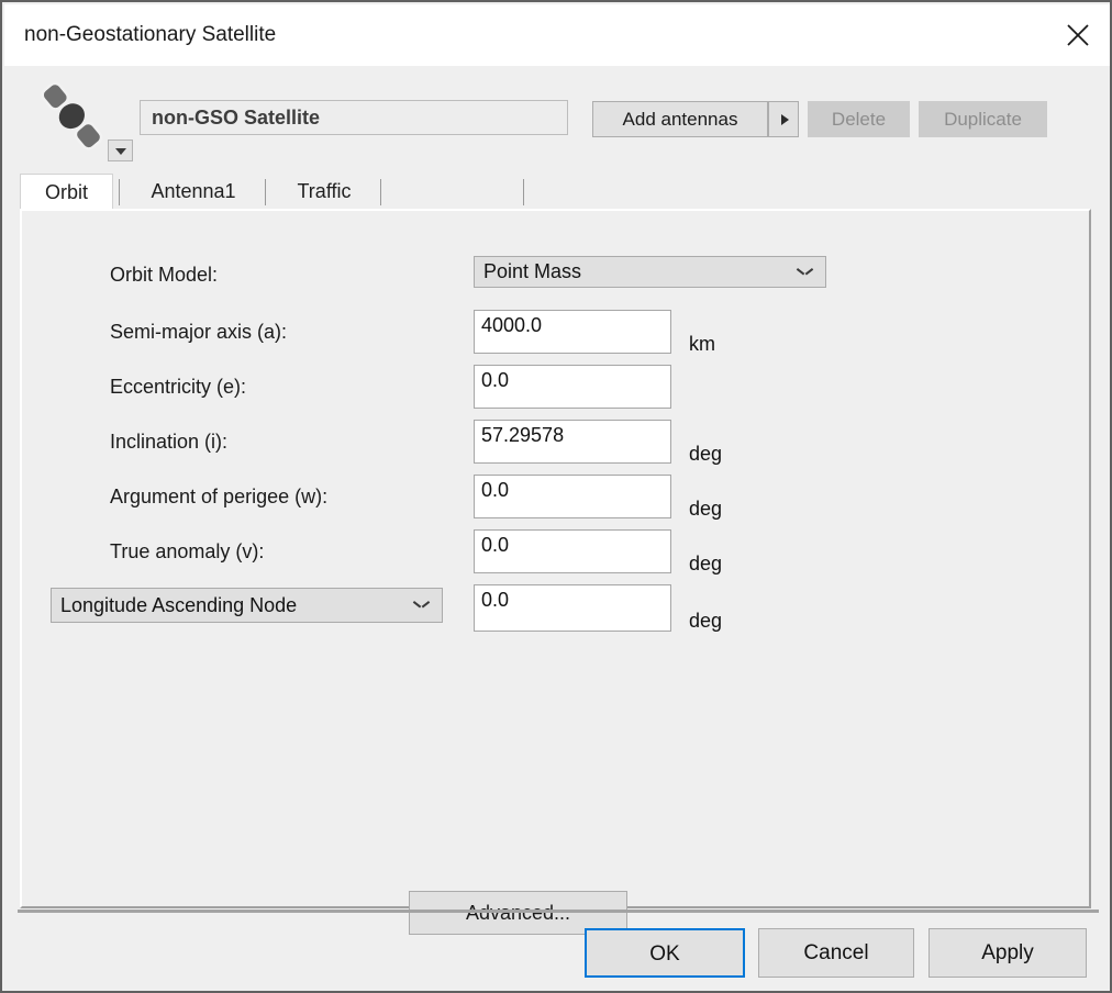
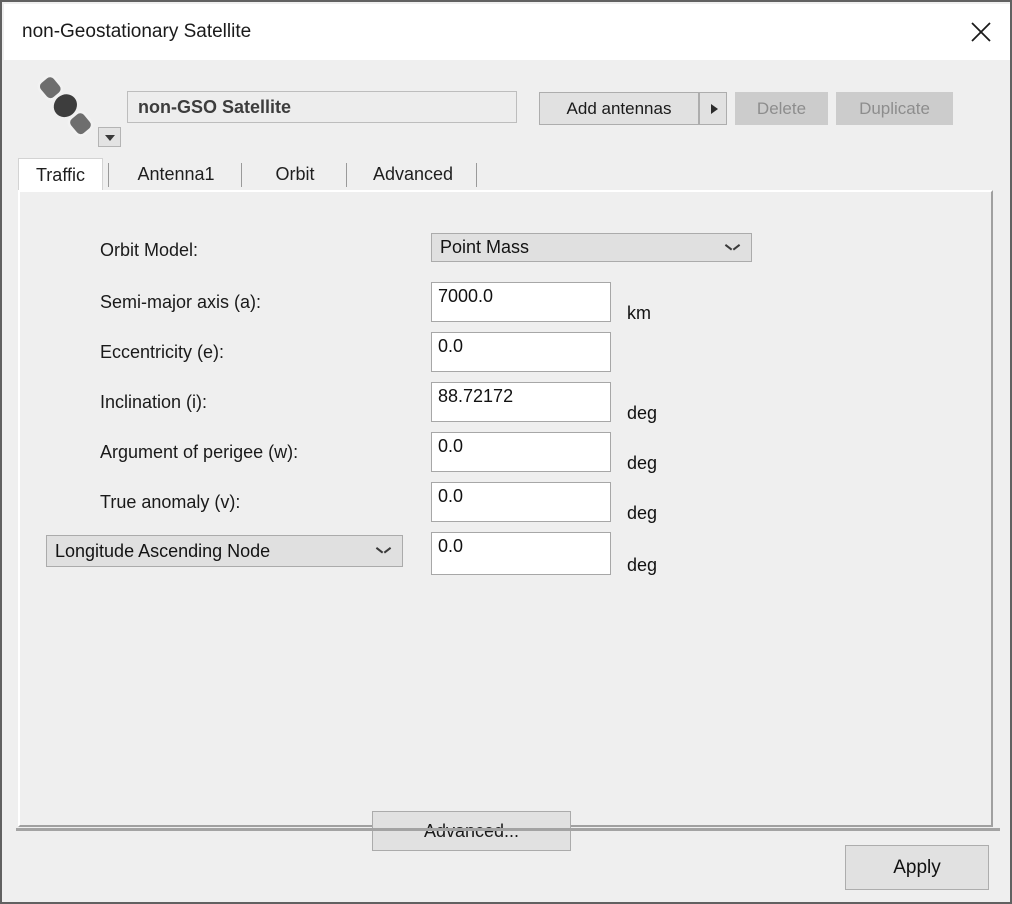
  non-Geostationary Satellite
  non-GSO Satellite
  Add antennas
  Delete
  Duplicate
- Orbit
+ Traffic
  Antenna1
- Traffic
+ Orbit
+ Advanced
  Orbit Model:
  Point Mass
  Semi-major axis (a):
- 4000.0
+ 7000.0
  km
  Eccentricity (e):
  0.0
  Inclination (i):
- 57.29578
+ 88.72172
  deg
  Argument of perigee (w):
  0.0
  deg
  True anomaly (v):
  0.0
  deg
  Longitude Ascending Node
  0.0
  deg
  Advanced...
- OK
- Cancel
  Apply
